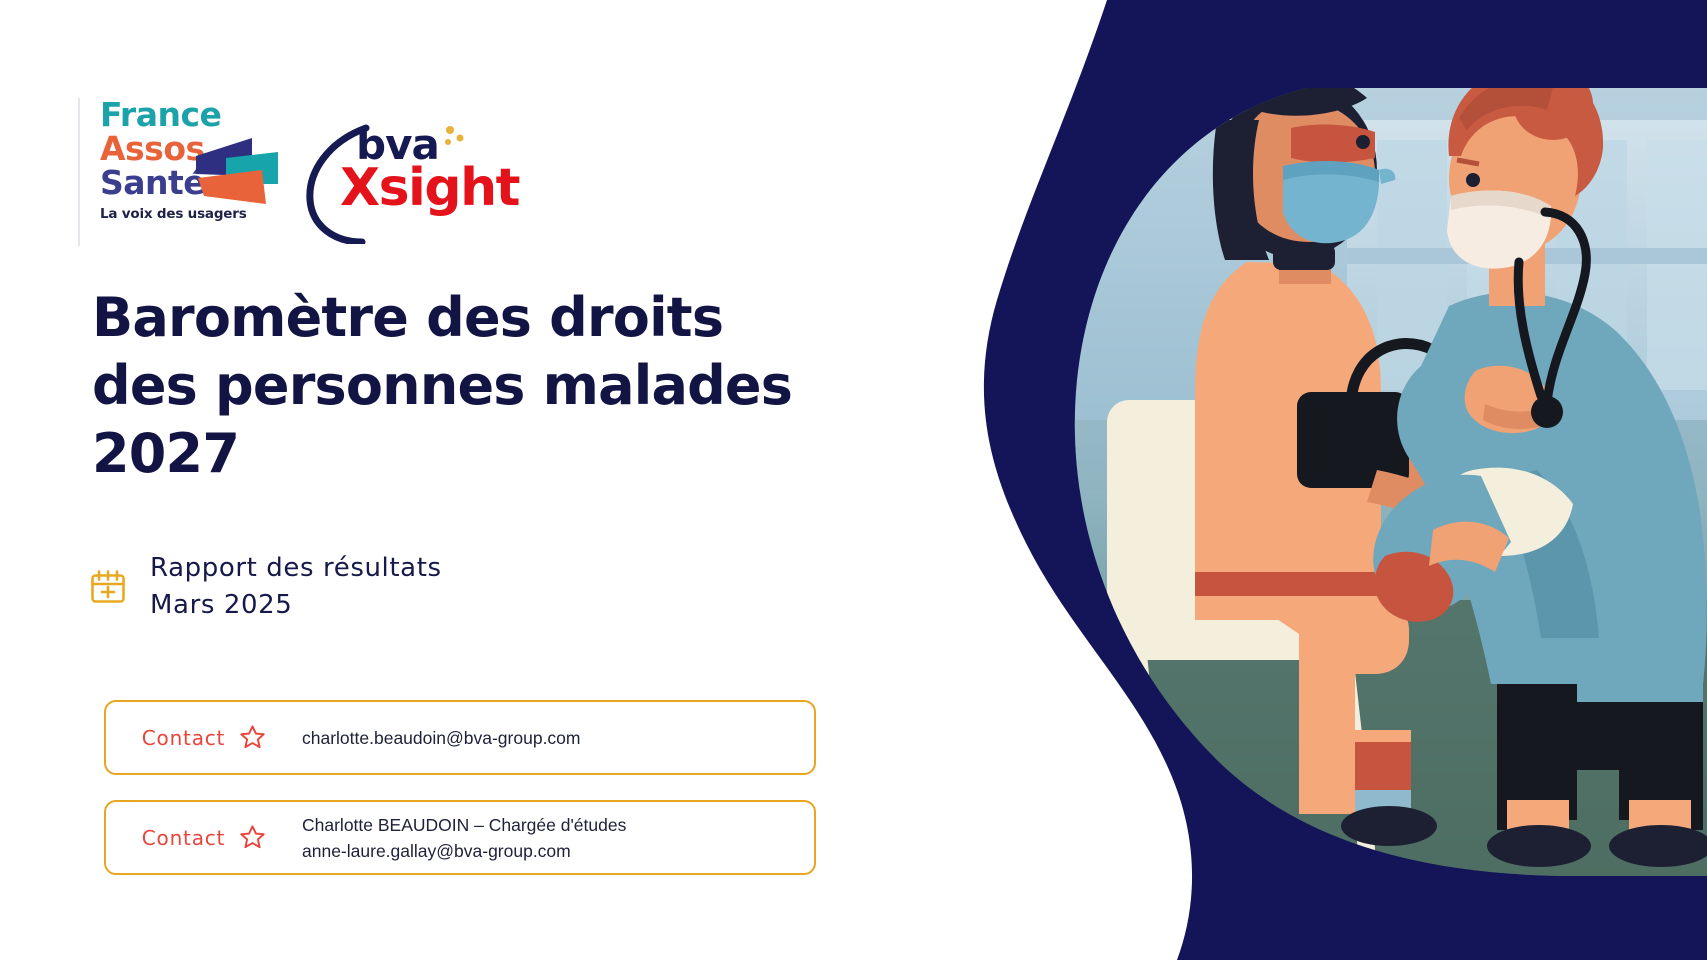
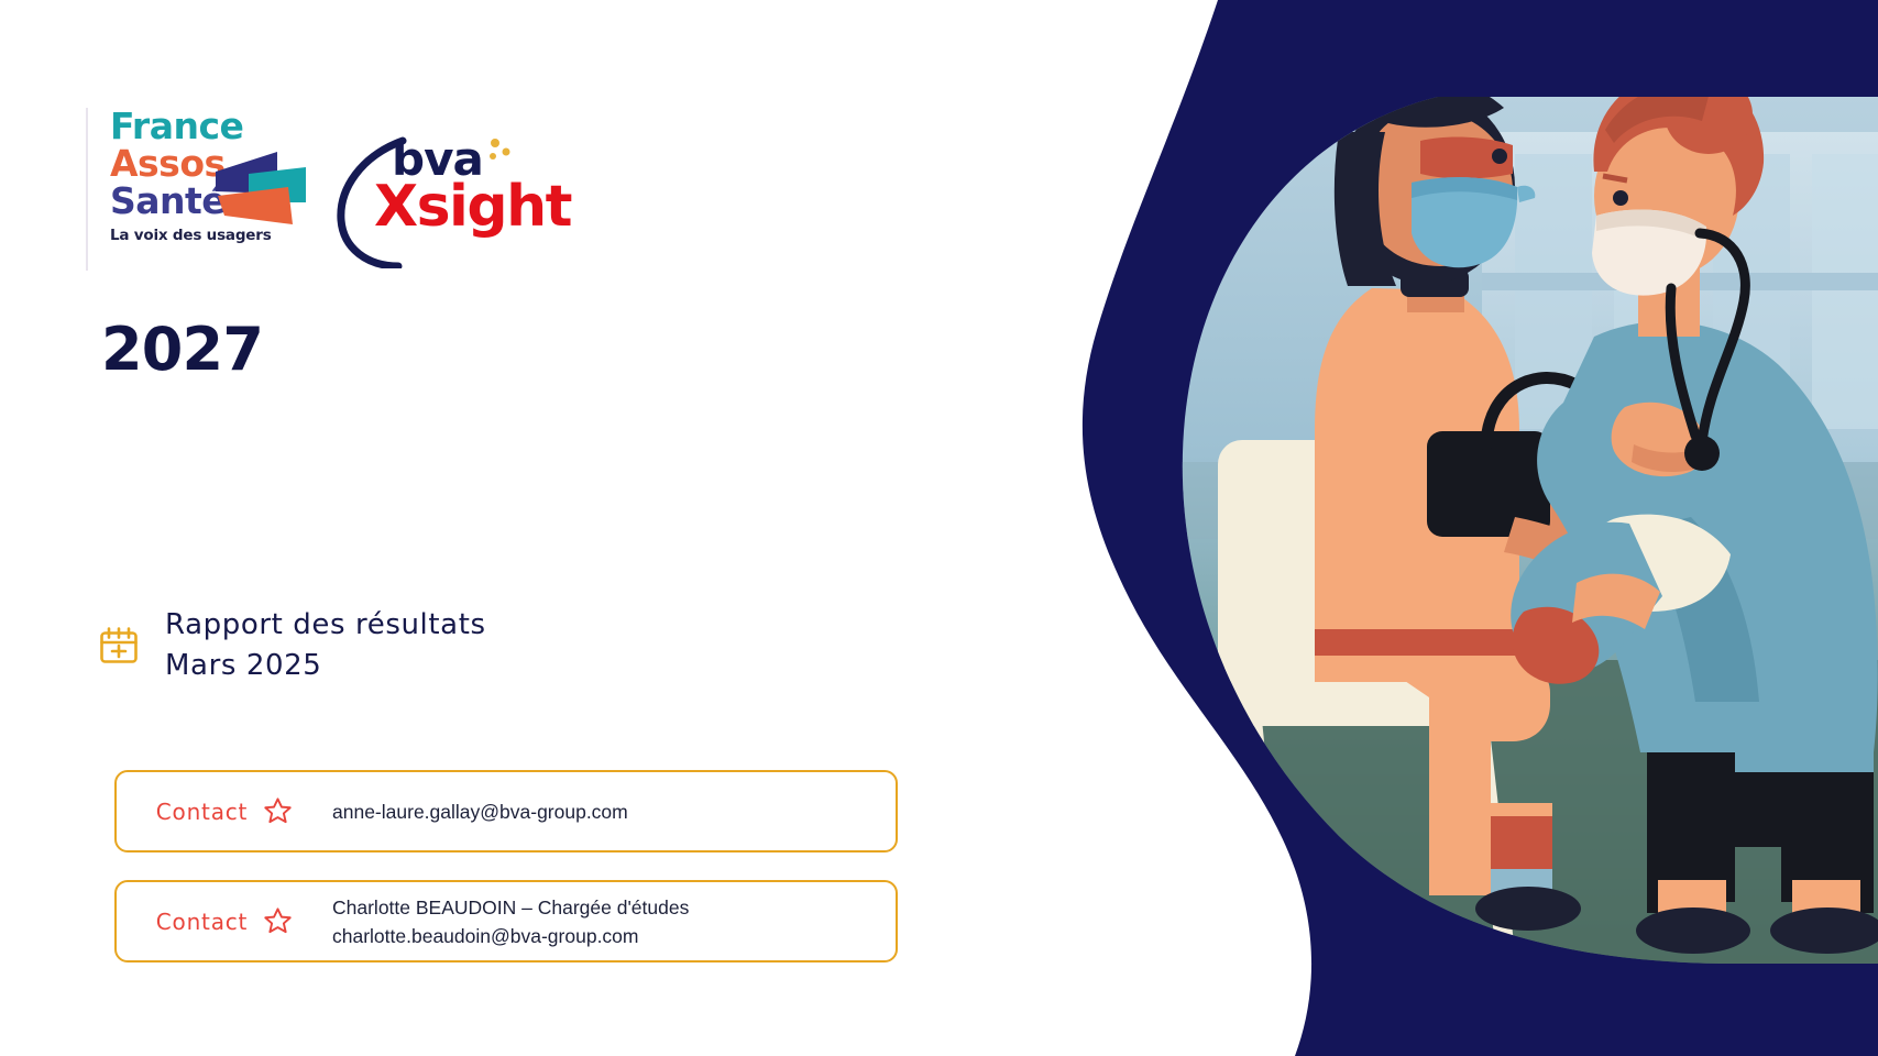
  France
  Assos
  Santé
  La voix des usagers
  bva
  Xsight
- Baromètre des droits
- des personnes malades
  2027
  Rapport des résultats
  Mars 2025
  Contact
- charlotte.beaudoin@bva-group.com
+ anne-laure.gallay@bva-group.com
  Contact
  Charlotte BEAUDOIN – Chargée d'études
- anne-laure.gallay@bva-group.com
+ charlotte.beaudoin@bva-group.com
